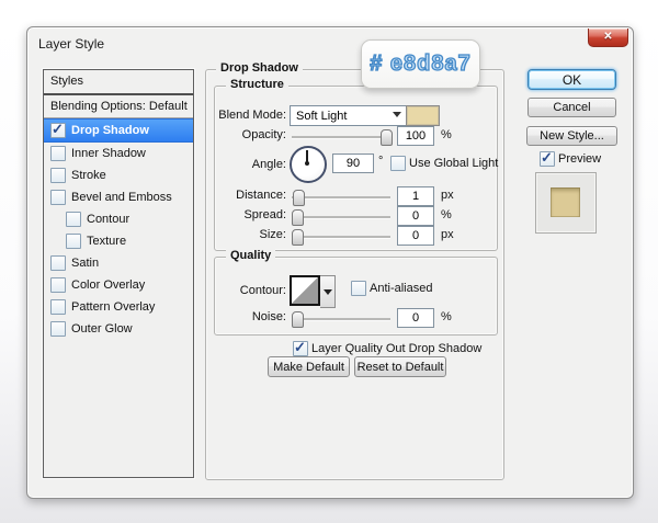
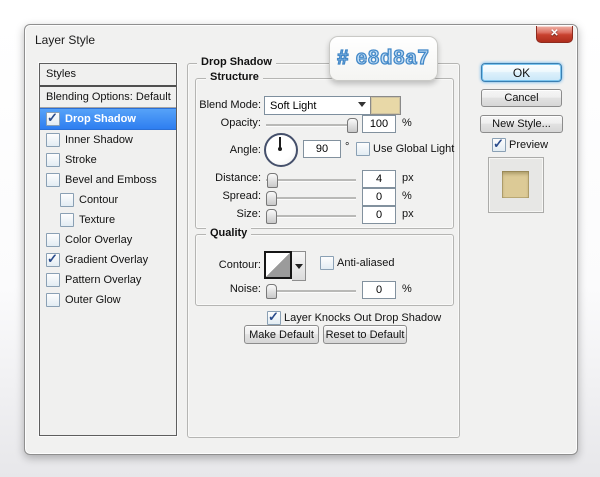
  Layer Style
  ✕
  Styles
  Blending Options: Default
  Drop Shadow
  Inner Shadow
  Stroke
  Bevel and Emboss
  Contour
  Texture
- Satin
  Color Overlay
+ Gradient Overlay
  Pattern Overlay
  Outer Glow
  Drop Shadow
  Structure
  Blend Mode:
  Soft Light
  Opacity:
  100
  %
  Angle:
  90
  °
  Use Global Light
  Distance:
- 1
+ 4
  px
  Spread:
  0
  %
  Size:
  0
  px
  Quality
  Contour:
  Anti-aliased
  Noise:
  0
  %
- Layer Quality Out Drop Shadow
+ Layer Knocks Out Drop Shadow
  Make Default
  Reset to Default
  OK
  Cancel
  New Style...
  Preview
  # e8d8a7
